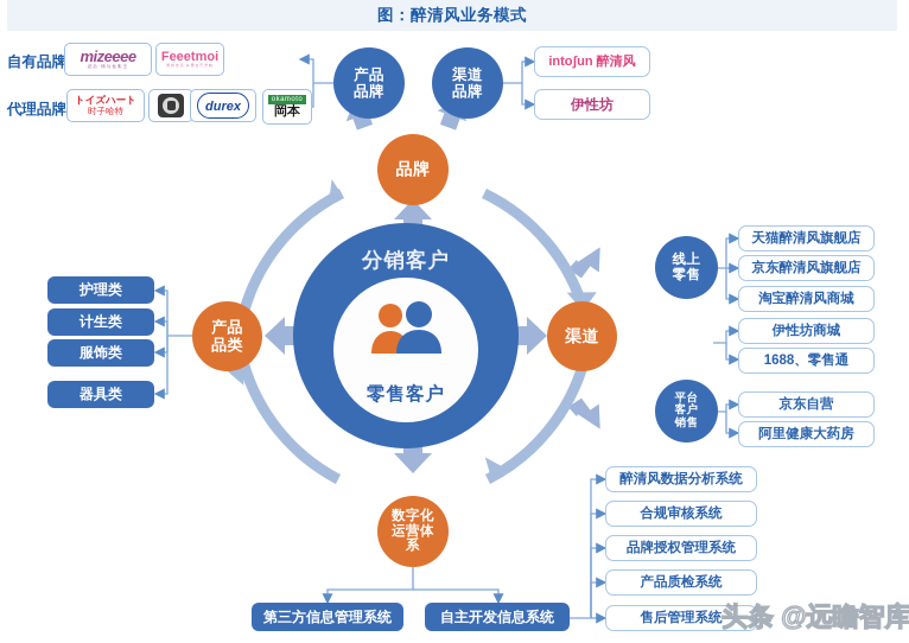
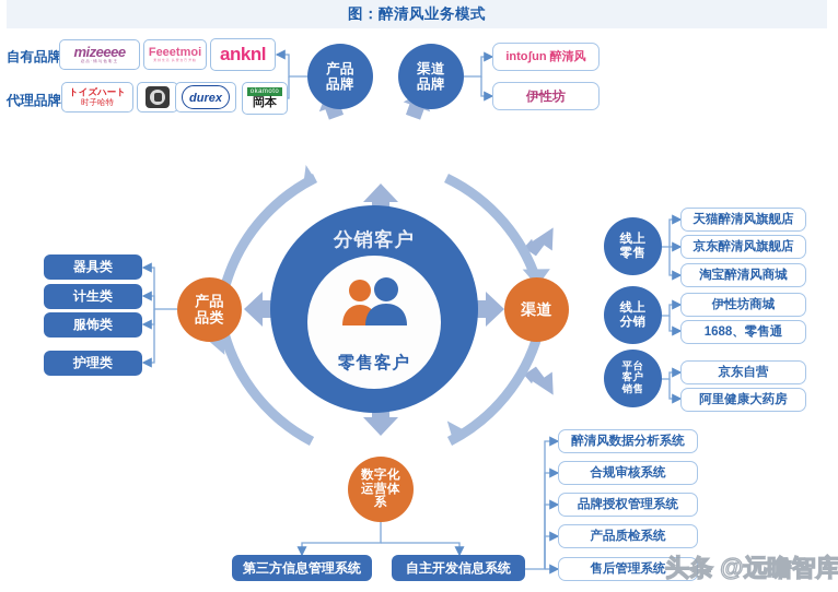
  图：醉清风业务模式
  自有品牌
  代理品牌
  mizeeee
  Feeetmoi
+ anknl
  トイズハート
  时子哈特
  durex
  岡本
  产品品牌
  渠道品牌
  intoʃun 醉清风
  伊性坊
- 品牌
  产品品类
  渠道
  数字化运营体系
  分销客户
  零售客户
- 护理类
+ 器具类
  计生类
  服饰类
- 器具类
+ 护理类
  线上零售
  天猫醉清风旗舰店
  京东醉清风旗舰店
  淘宝醉清风商城
+ 线上分销
  伊性坊商城
  1688、零售通
  平台客户销售
  京东自营
  阿里健康大药房
  第三方信息管理系统
  自主开发信息系统
  醉清风数据分析系统
  合规审核系统
  品牌授权管理系统
  产品质检系统
  售后管理系统
  头条 @远瞻智库
